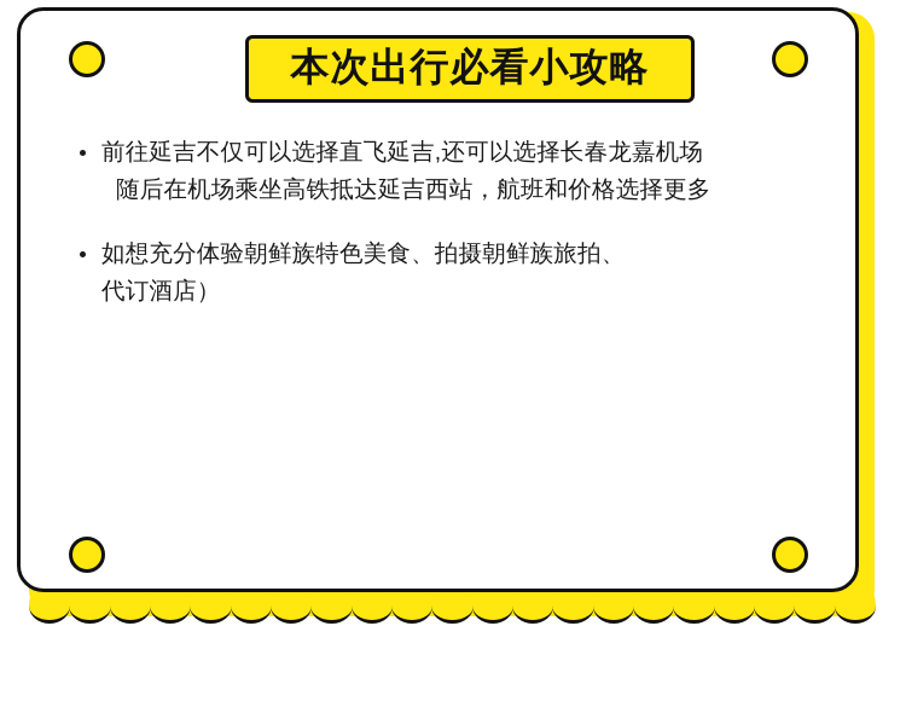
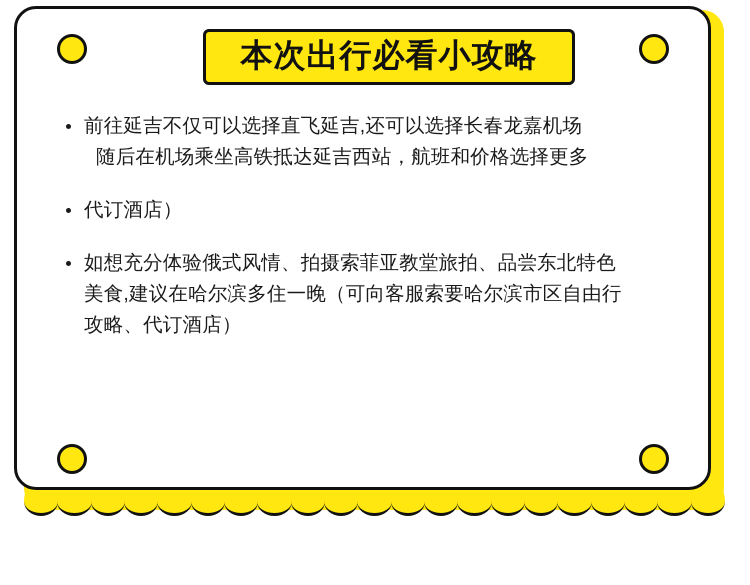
  本次出行必看小攻略
  前往延吉不仅可以选择直飞延吉,还可以选择长春龙嘉机场
  随后在机场乘坐高铁抵达延吉西站，航班和价格选择更多
- 如想充分体验朝鲜族特色美食、拍摄朝鲜族旅拍、
  代订酒店）
+ 如想充分体验俄式风情、拍摄索菲亚教堂旅拍、品尝东北特色
+ 美食,建议在哈尔滨多住一晚（可向客服索要哈尔滨市区自由行
+ 攻略、代订酒店）
